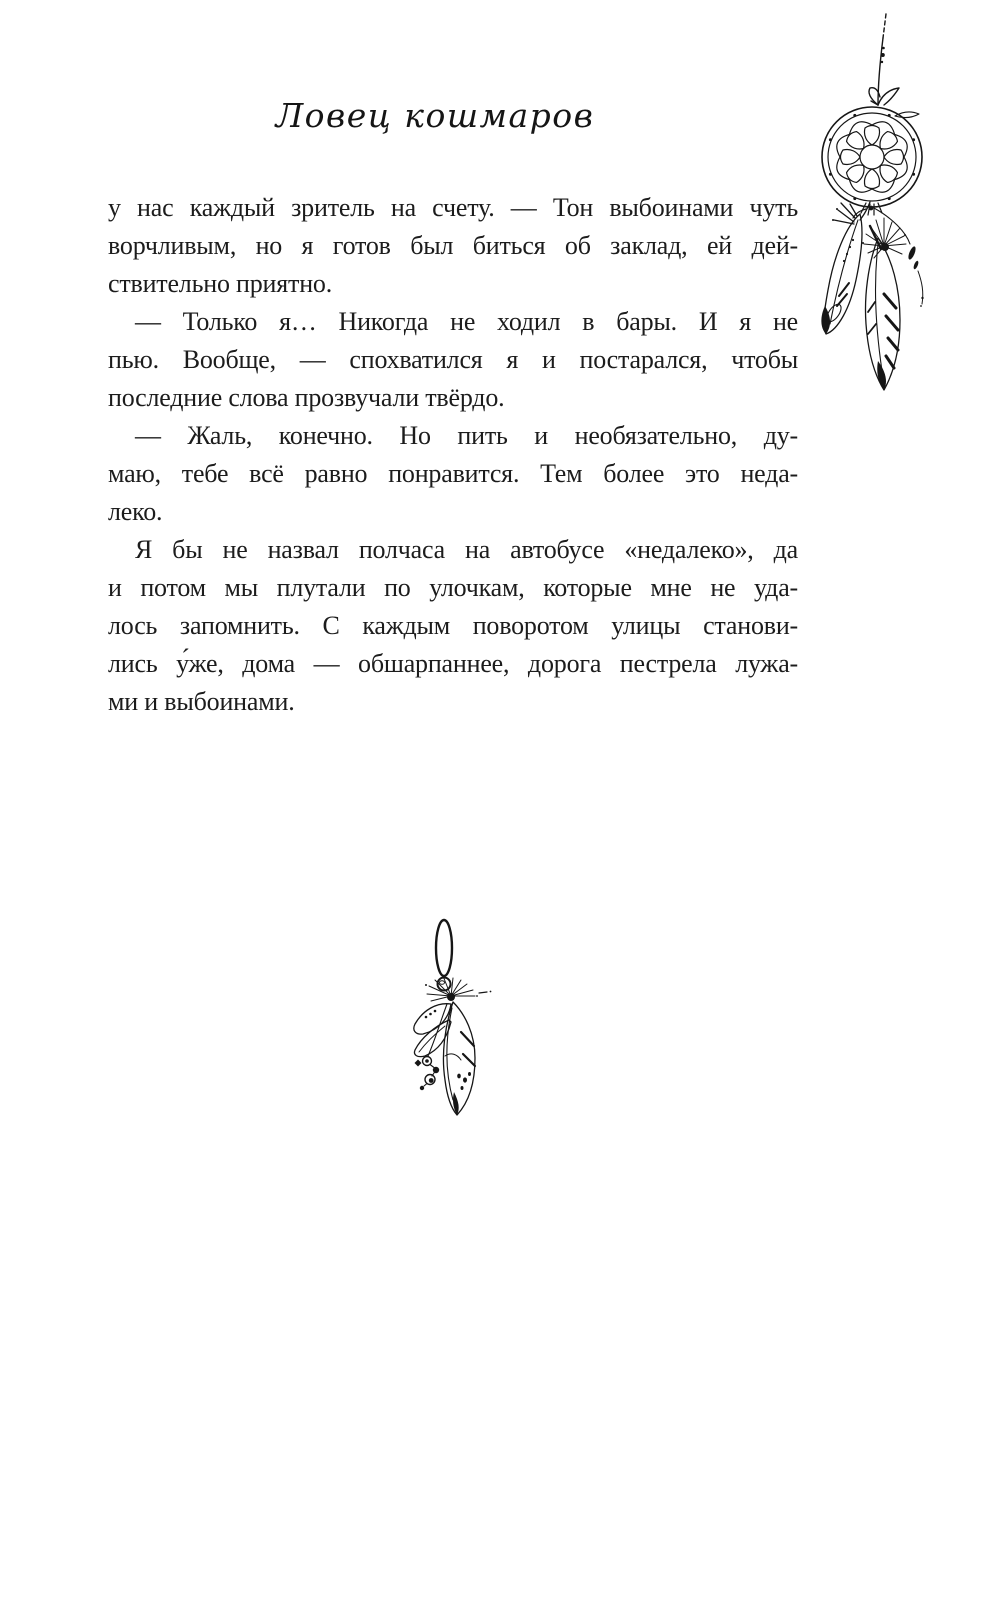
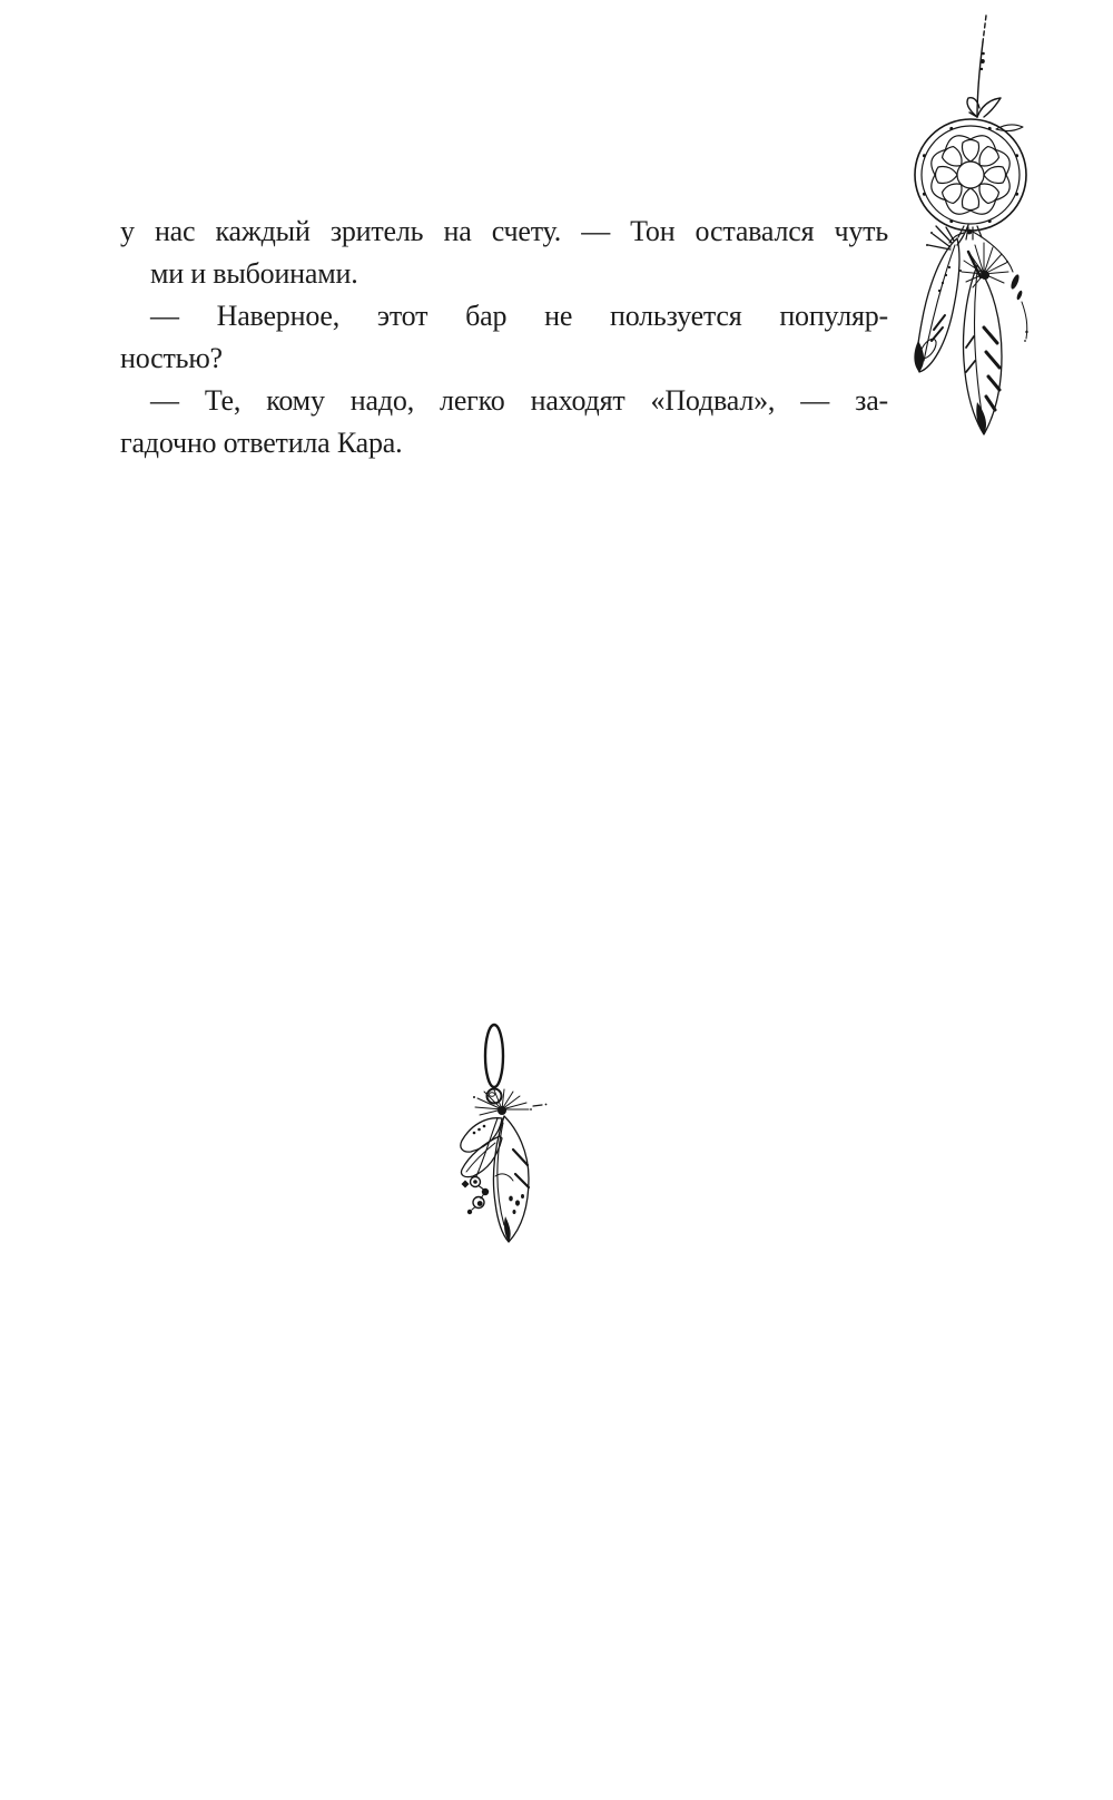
- Ловец кошмаров
- у нас каждый зритель на счету. — Тон выбоинами чуть
+ у нас каждый зритель на счету. — Тон оставался чуть
- ворчливым, но я готов был биться об заклад, ей дей-
- ствительно приятно.
- — Только я… Никогда не ходил в бары. И я не
- пью. Вообще, — спохватился я и постарался, чтобы
- последние слова прозвучали твёрдо.
- — Жаль, конечно. Но пить и необязательно, ду-
- маю, тебе всё равно понравится. Тем более это неда-
- леко.
- Я бы не назвал полчаса на автобусе «недалеко», да
- и потом мы плутали по улочкам, которые мне не уда-
- лось запомнить. С каждым поворотом улицы станови-
- лись у́же, дома — обшарпаннее, дорога пестрела лужа-
  ми и выбоинами.
+ — Наверное, этот бар не пользуется популяр-
+ ностью?
+ — Те, кому надо, легко находят «Подвал», — за-
+ гадочно ответила Кара.
